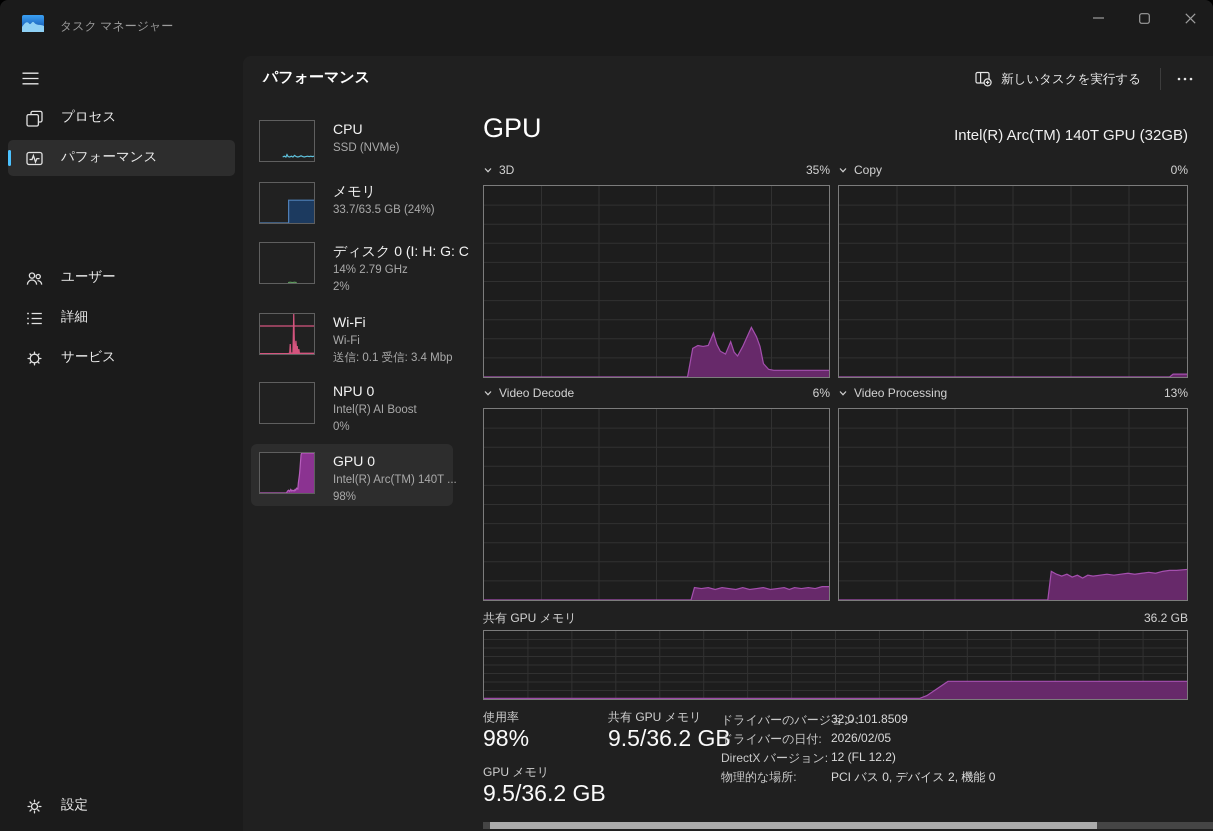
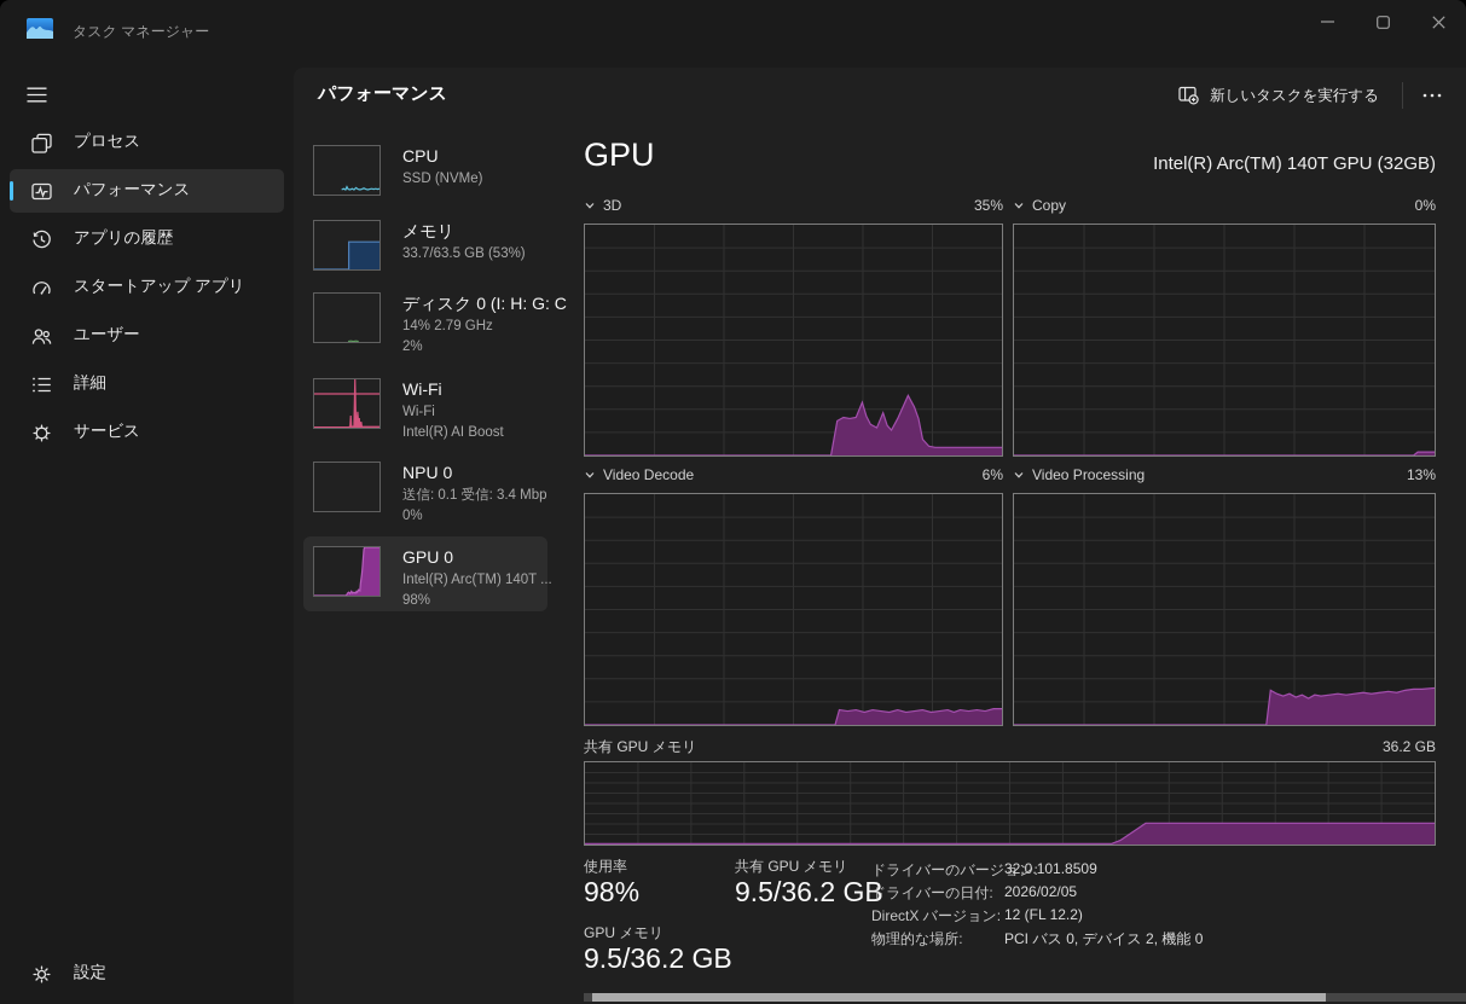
  タスク マネージャー
  プロセス
  パフォーマンス
+ アプリの履歴
+ スタートアップ アプリ
  ユーザー
  詳細
  サービス
  設定
  パフォーマンス
  新しいタスクを実行する
  CPU
  SSD (NVMe)
  メモリ
- 33.7/63.5 GB (24%)
+ 33.7/63.5 GB (53%)
  ディスク 0 (I: H: G: C
  14% 2.79 GHz
  2%
  Wi-Fi
  Wi-Fi
- 送信: 0.1 受信: 3.4 Mbp
+ Intel(R) AI Boost
  NPU 0
- Intel(R) AI Boost
+ 送信: 0.1 受信: 3.4 Mbp
  0%
  GPU 0
  Intel(R) Arc(TM) 140T ...
  98%
  GPU
  Intel(R) Arc(TM) 140T GPU (32GB)
  3D
  35%
  Copy
  0%
  Video Decode
  6%
  Video Processing
  13%
  共有 GPU メモリ
  36.2 GB
  使用率
  98%
  GPU メモリ
  9.5/36.2 GB
  共有 GPU メモリ
  9.5/36.2 GB
  ドライバーのバージョン:
  32.0.101.8509
  ドライバーの日付:
  2026/02/05
  DirectX バージョン:
  12 (FL 12.2)
  物理的な場所:
  PCI バス 0, デバイス 2, 機能 0
